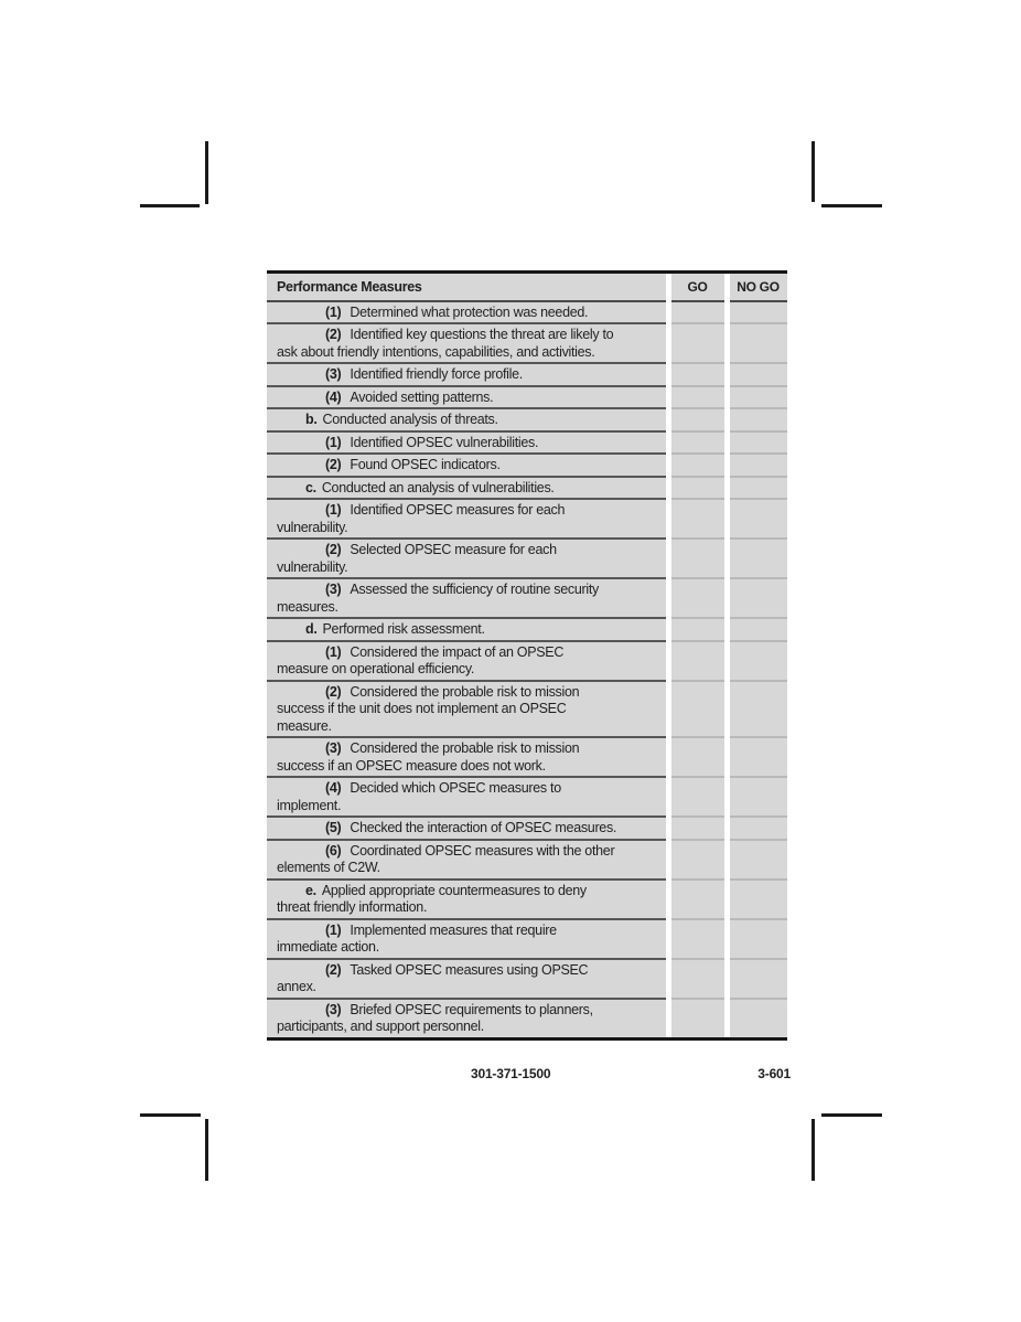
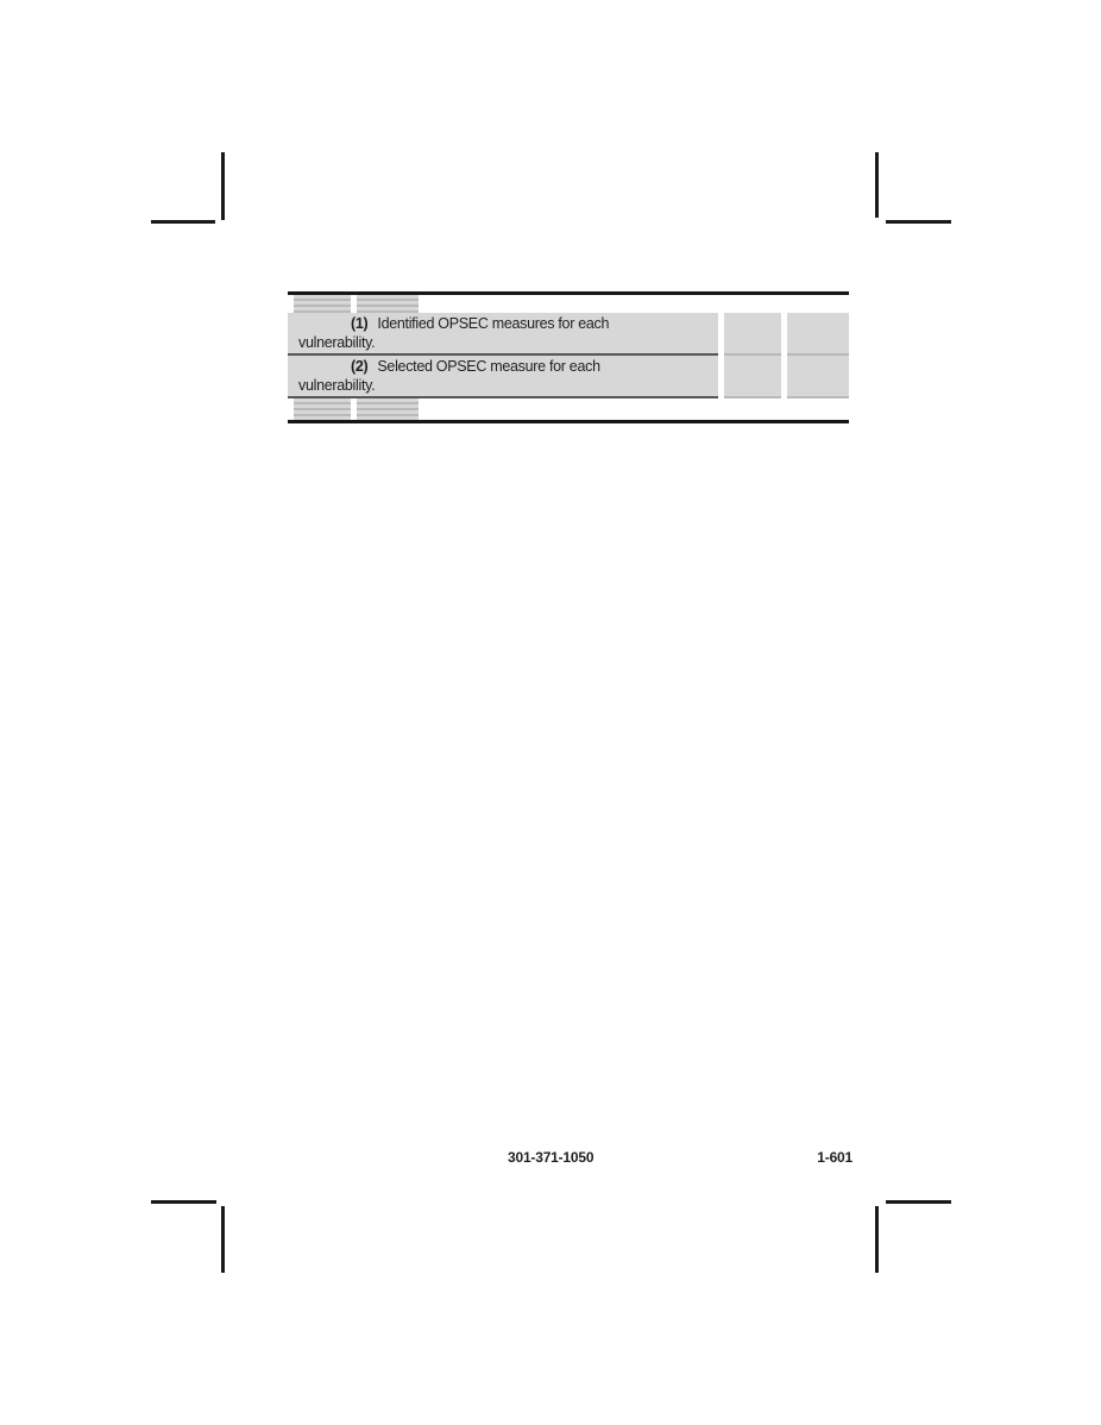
- Performance Measures
- GO
- NO GO
- (1) Determined what protection was needed.
- (2) Identified key questions the threat are likely to
- ask about friendly intentions, capabilities, and activities.
- (3) Identified friendly force profile.
- (4) Avoided setting patterns.
- b. Conducted analysis of threats.
- (1) Identified OPSEC vulnerabilities.
- (2) Found OPSEC indicators.
- c. Conducted an analysis of vulnerabilities.
  (1) Identified OPSEC measures for each
  vulnerability.
  (2) Selected OPSEC measure for each
  vulnerability.
- (3) Assessed the sufficiency of routine security
- measures.
- d. Performed risk assessment.
- (1) Considered the impact of an OPSEC
- measure on operational efficiency.
- (2) Considered the probable risk to mission
- success if the unit does not implement an OPSEC
- measure.
- (3) Considered the probable risk to mission
- success if an OPSEC measure does not work.
- (4) Decided which OPSEC measures to
- implement.
- (5) Checked the interaction of OPSEC measures.
- (6) Coordinated OPSEC measures with the other
- elements of C2W.
- e. Applied appropriate countermeasures to deny
- threat friendly information.
- (1) Implemented measures that require
- immediate action.
- (2) Tasked OPSEC measures using OPSEC
- annex.
- (3) Briefed OPSEC requirements to planners,
- participants, and support personnel.
- 301-371-1500
+ 301-371-1050
- 3-601
+ 1-601
